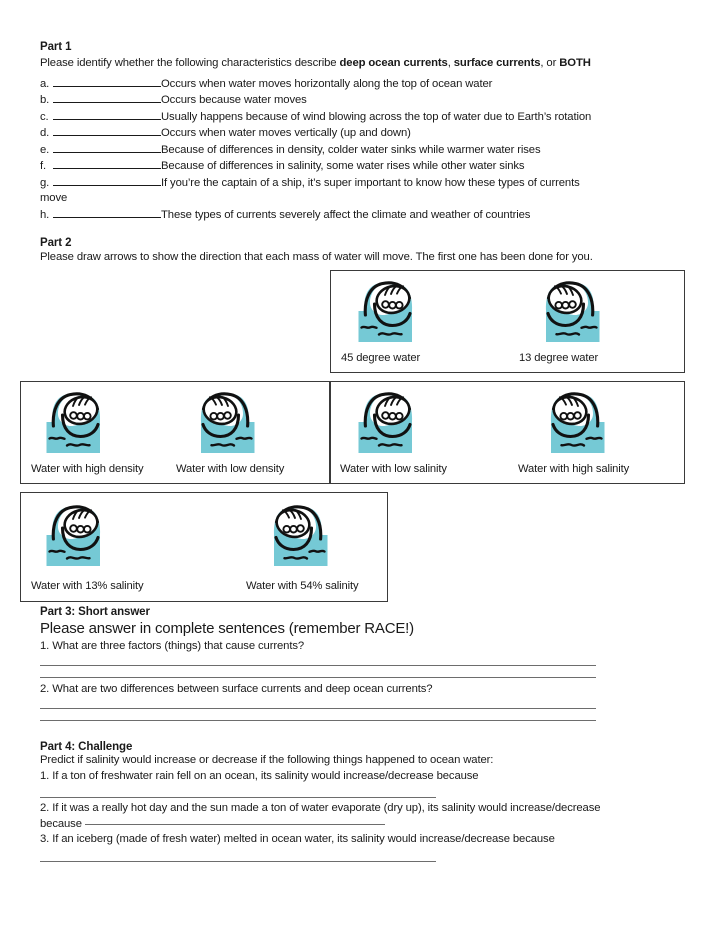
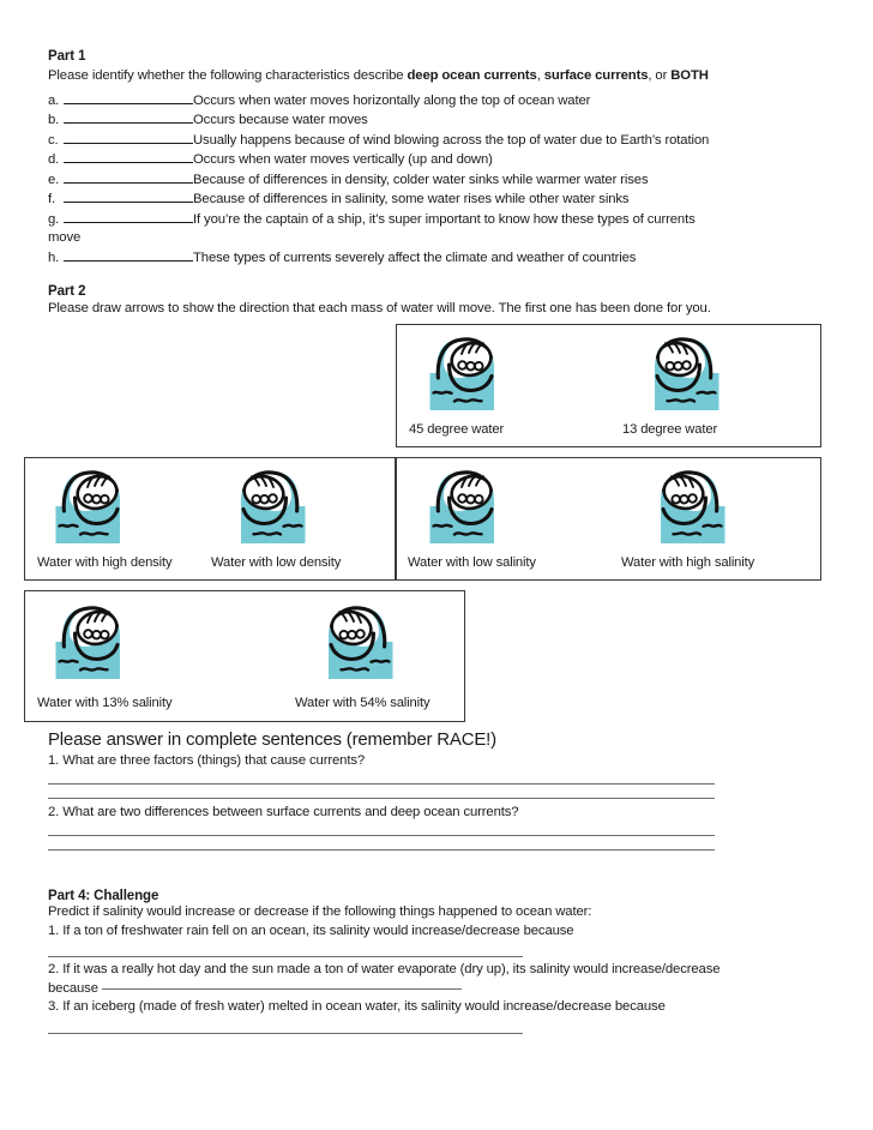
  Part 1
  Please identify whether the following characteristics describe deep ocean currents, surface currents, or BOTH
  a.
  Occurs when water moves horizontally along the top of ocean water
  b.
  Occurs because water moves
  c.
  Usually happens because of wind blowing across the top of water due to Earth’s rotation
  d.
  Occurs when water moves vertically (up and down)
  e.
  Because of differences in density, colder water sinks while warmer water rises
  f.
  Because of differences in salinity, some water rises while other water sinks
  g.
  If you’re the captain of a ship, it’s super important to know how these types of currents
  move
  h.
  These types of currents severely affect the climate and weather of countries
  Part 2
  Please draw arrows to show the direction that each mass of water will move. The first one has been done for you.
  45 degree water
  13 degree water
  Water with high density
  Water with low density
  Water with low salinity
  Water with high salinity
  Water with 13% salinity
  Water with 54% salinity
- Part 3: Short answer
  Please answer in complete sentences (remember RACE!)
  1. What are three factors (things) that cause currents?
  2. What are two differences between surface currents and deep ocean currents?
  Part 4: Challenge
  Predict if salinity would increase or decrease if the following things happened to ocean water:
  1. If a ton of freshwater rain fell on an ocean, its salinity would increase/decrease because
  2. If it was a really hot day and the sun made a ton of water evaporate (dry up), its salinity would increase/decrease
  because
  3. If an iceberg (made of fresh water) melted in ocean water, its salinity would increase/decrease because
